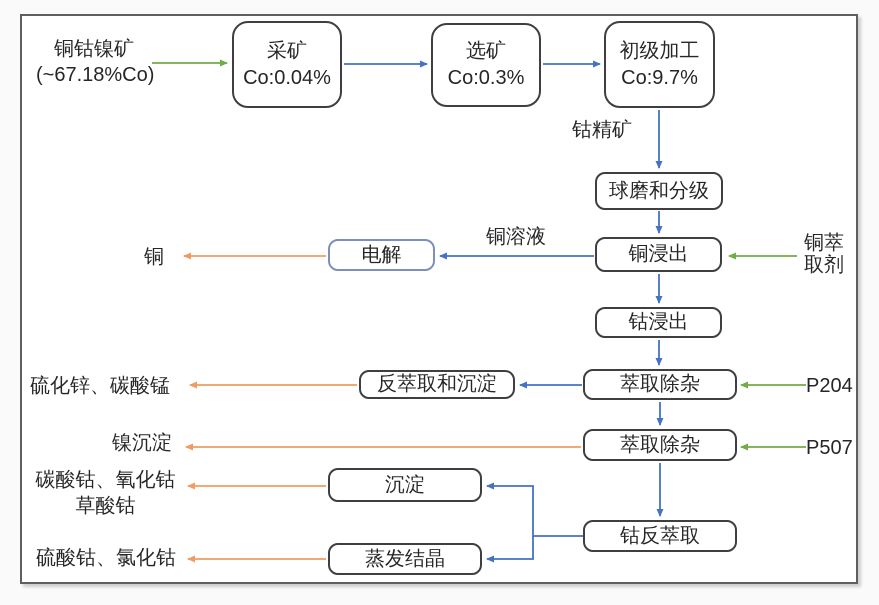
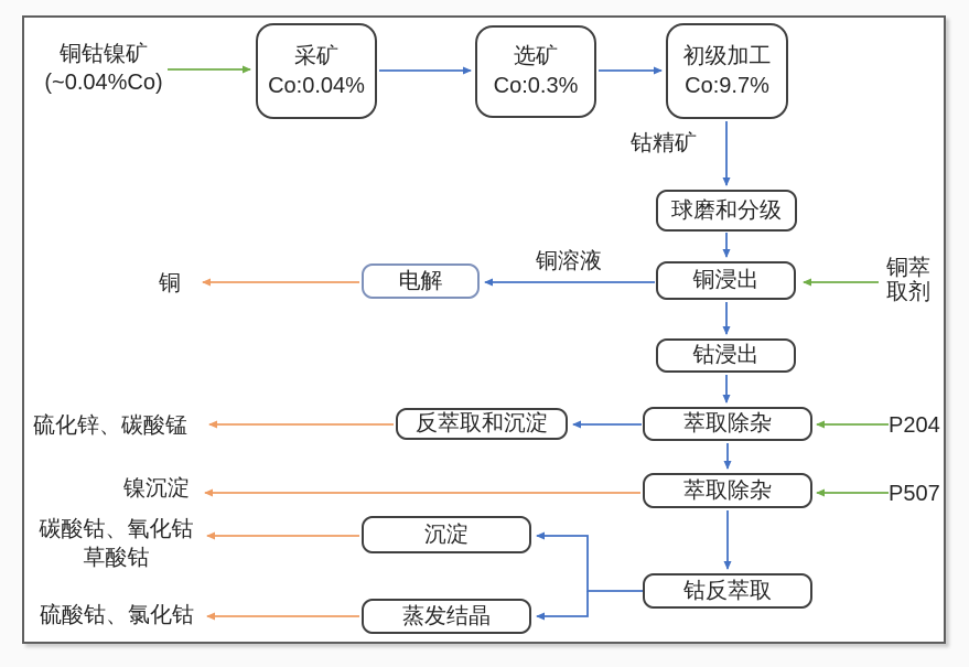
  铜钴镍矿
- (~67.18%Co)
+ (~0.04%Co)
  采矿
  Co:0.04%
  选矿
  Co:0.3%
  初级加工
  Co:9.7%
  钴精矿
  铜溶液
  球磨和分级
  铜浸出
  电解
  钴浸出
  萃取除杂
  反萃取和沉淀
  萃取除杂
  钴反萃取
  沉淀
  蒸发结晶
  铜萃
  取剂
  P204
  P507
  铜
  硫化锌、碳酸锰
  镍沉淀
  碳酸钴、氧化钴
  草酸钴
  硫酸钴、氯化钴
